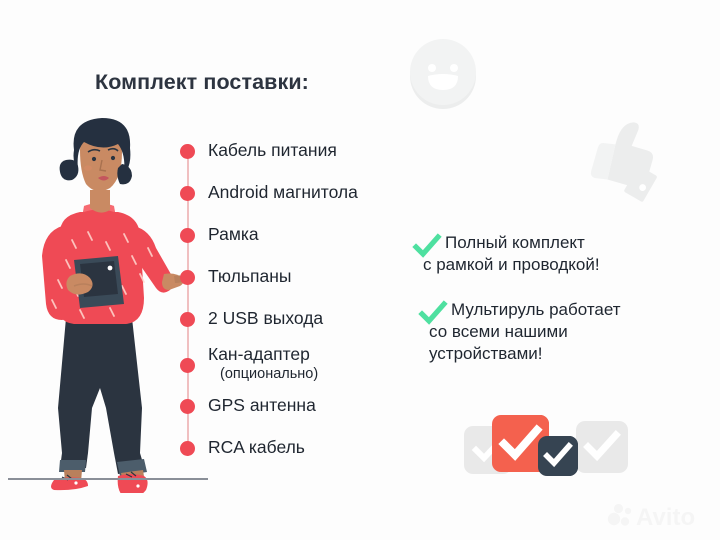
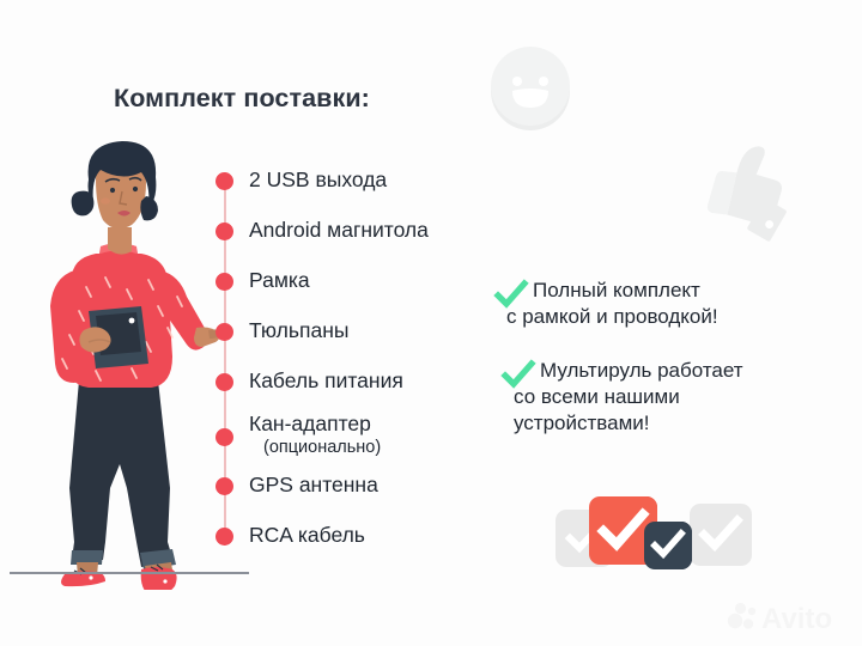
- Кабель питания
+ 2 USB выхода
  Android магнитола
  Рамка
  Тюльпаны
- 2 USB выхода
+ Кабель питания
  Кан-адаптер
  (опционально)
  GPS антенна
  RCA кабель
  Комплект поставки:
  Полный комплект
  с рамкой и проводкой!
  Мультируль работает
  со всеми нашими
  устройствами!
